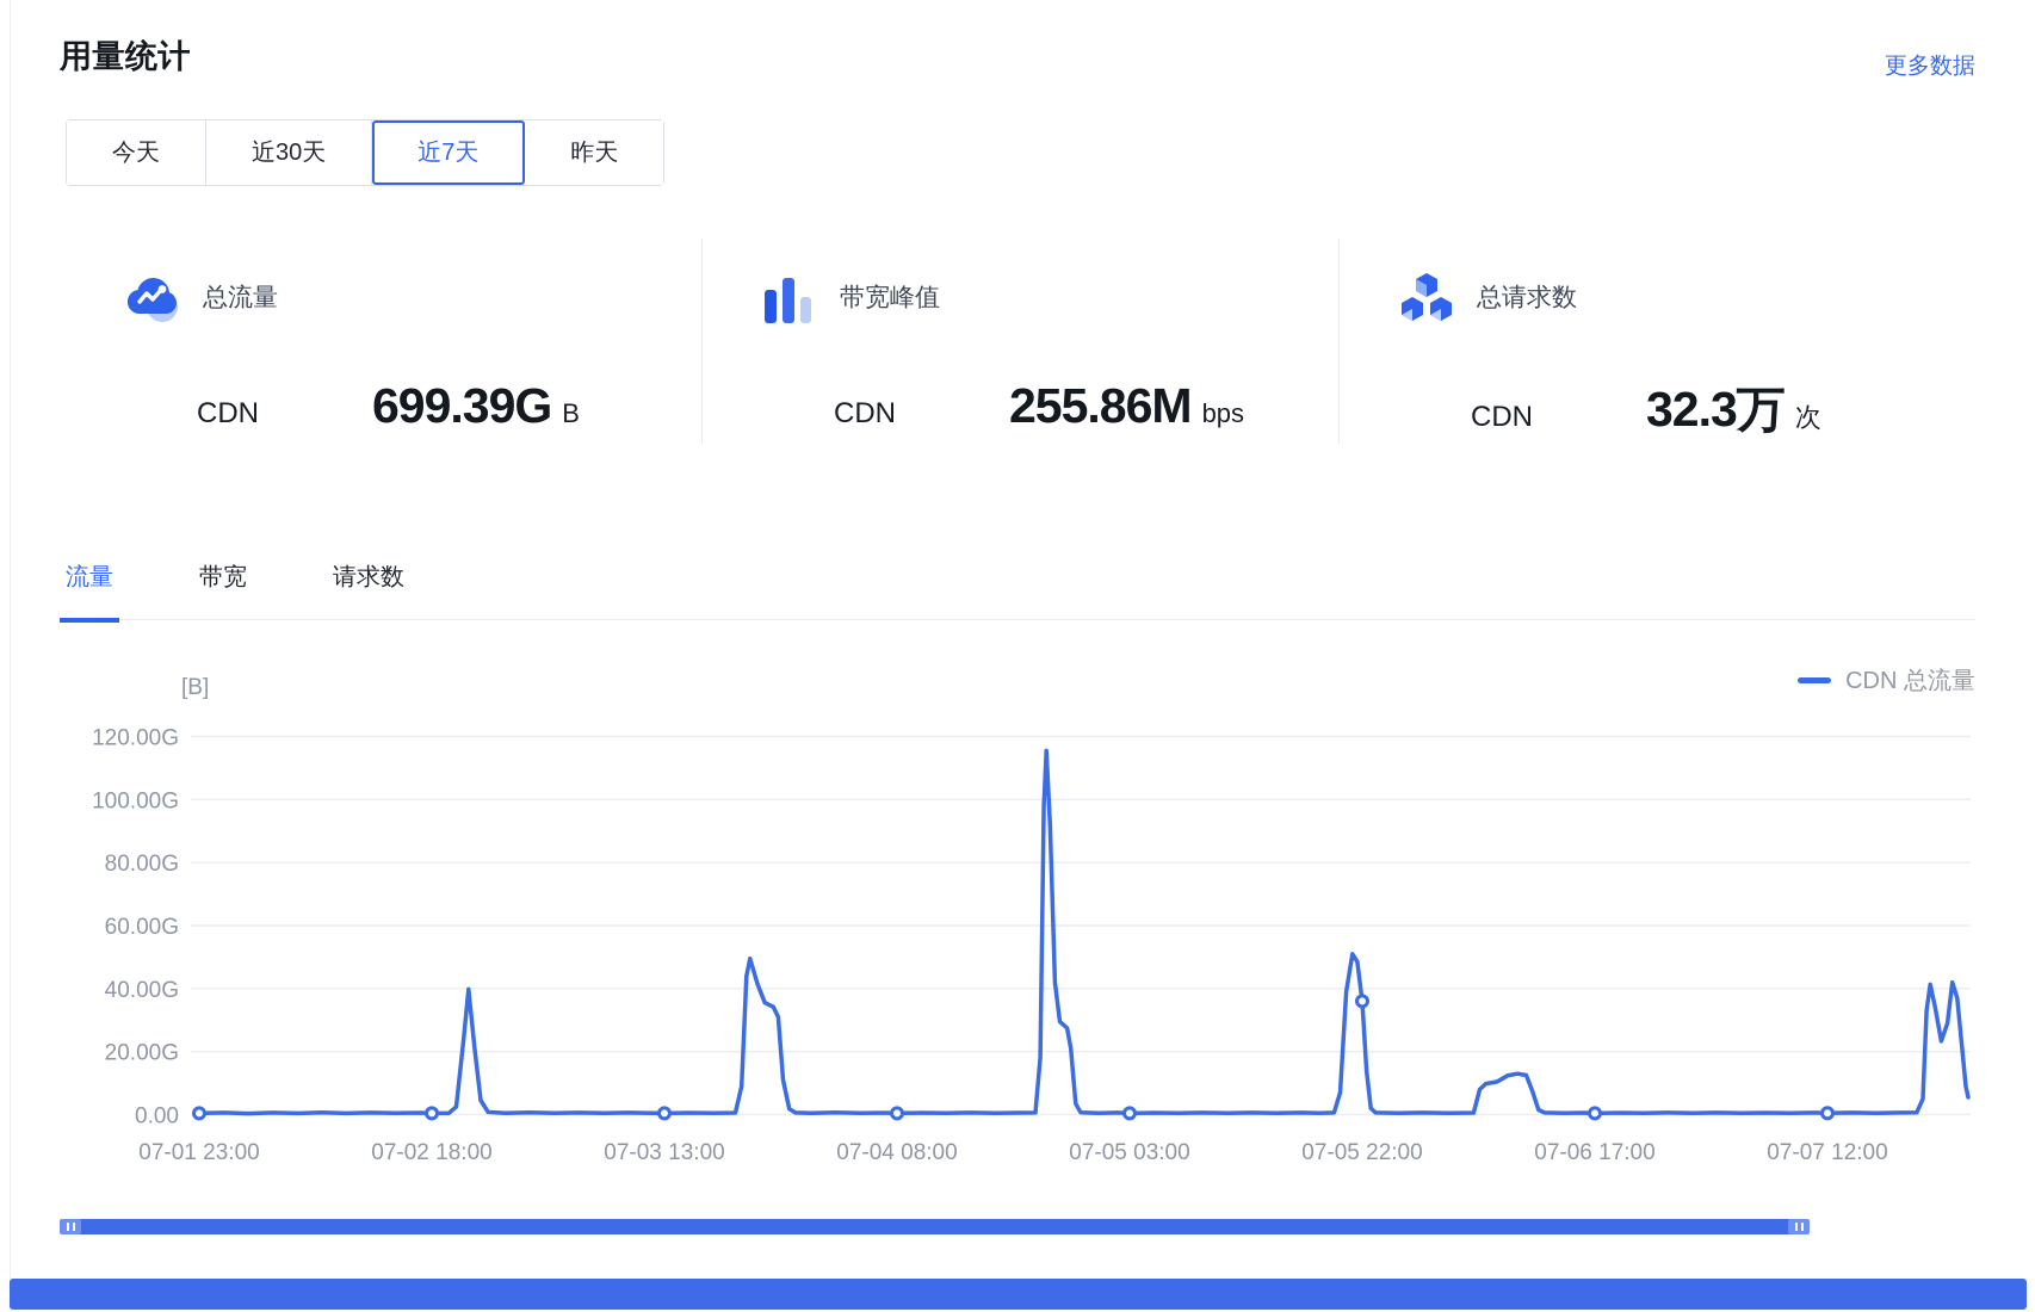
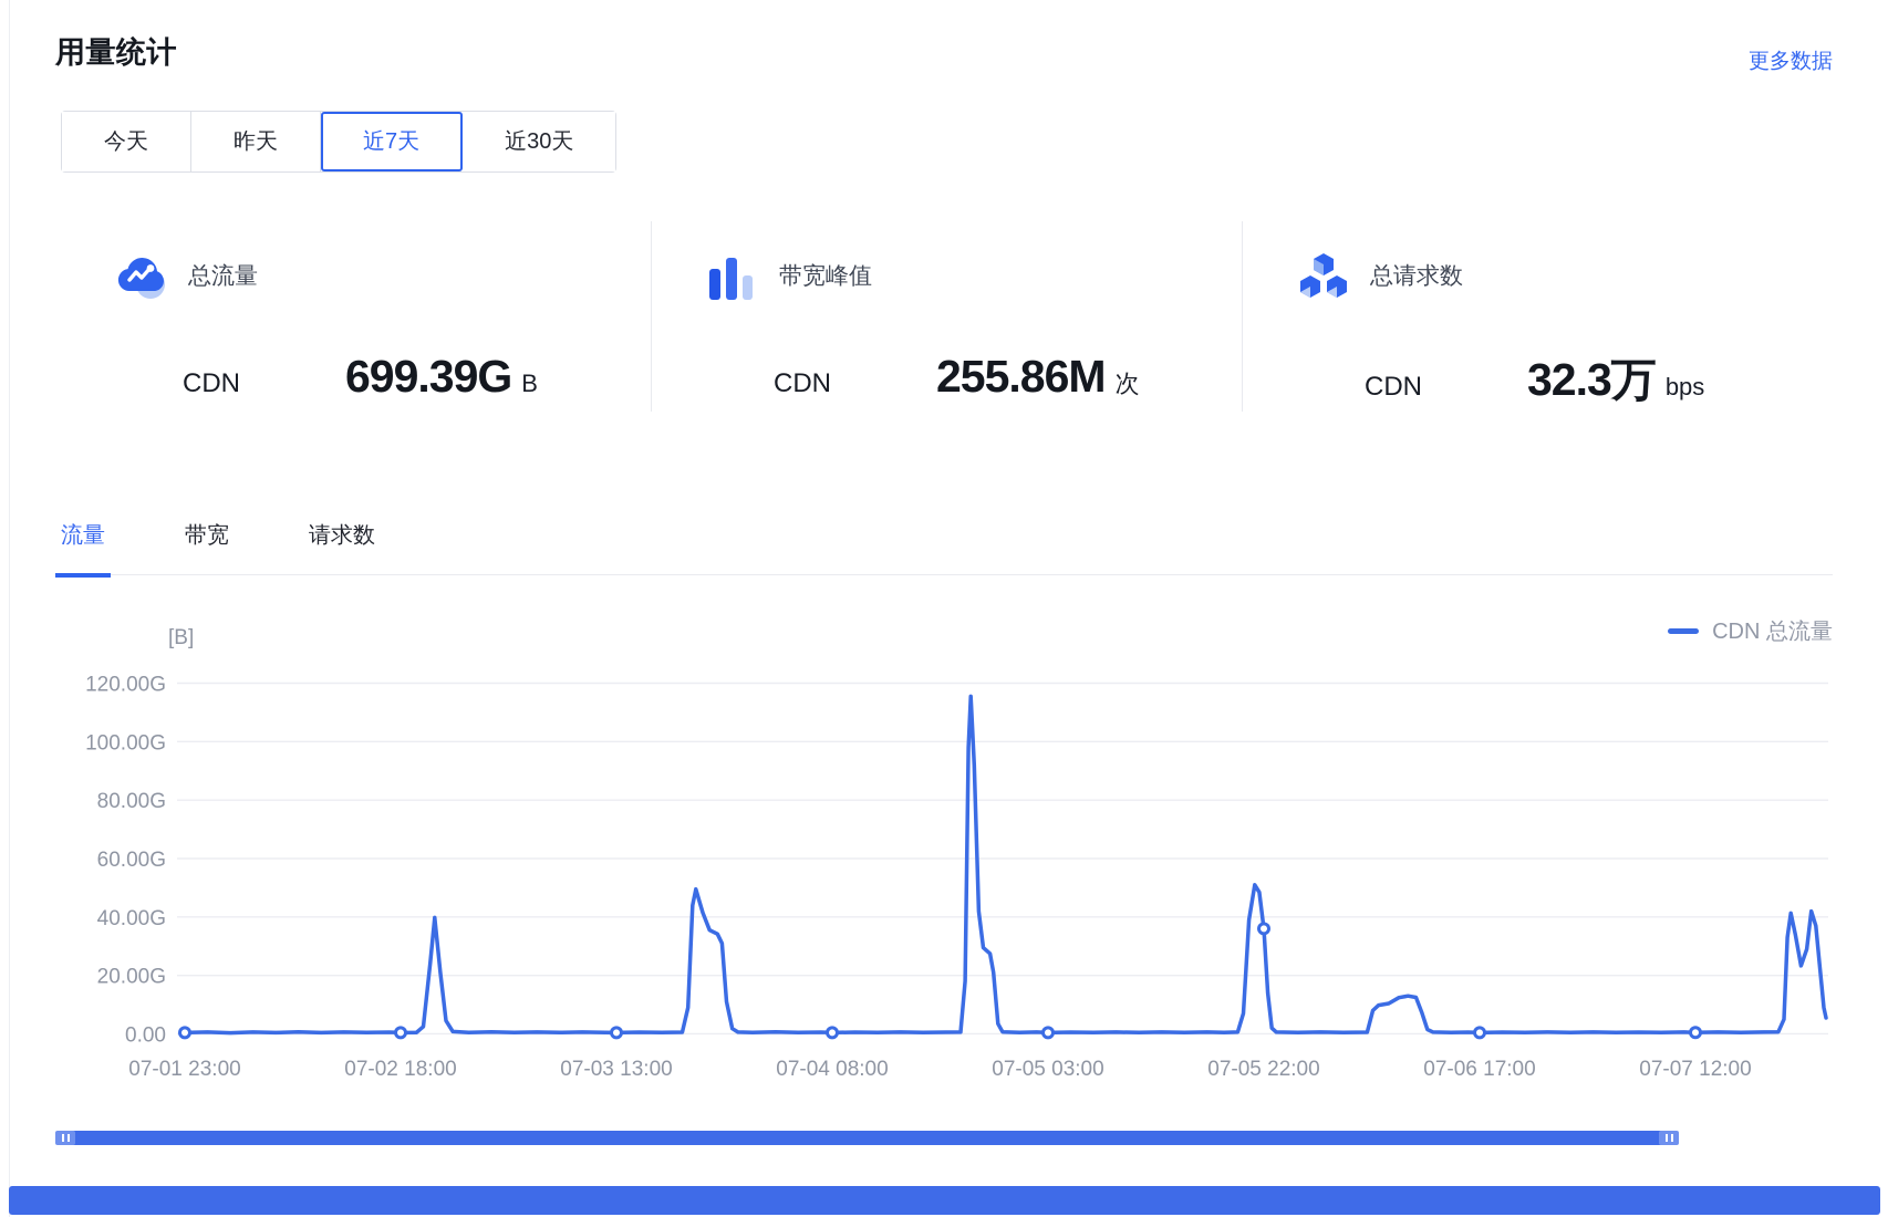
  用量统计
  更多数据
  今天
- 近30天
+ 昨天
  近7天
- 昨天
+ 近30天
  总流量
  CDN
  699.39G
  B
  带宽峰值
  CDN
  255.86M
- bps
+ 次
  总请求数
  CDN
  32.3万
- 次
+ bps
  流量
  带宽
  请求数
  [B]
  CDN 总流量
  120.00G
  100.00G
  80.00G
  60.00G
  40.00G
  20.00G
  0.00
  07-01 23:00
  07-02 18:00
  07-03 13:00
  07-04 08:00
  07-05 03:00
  07-05 22:00
  07-06 17:00
  07-07 12:00
